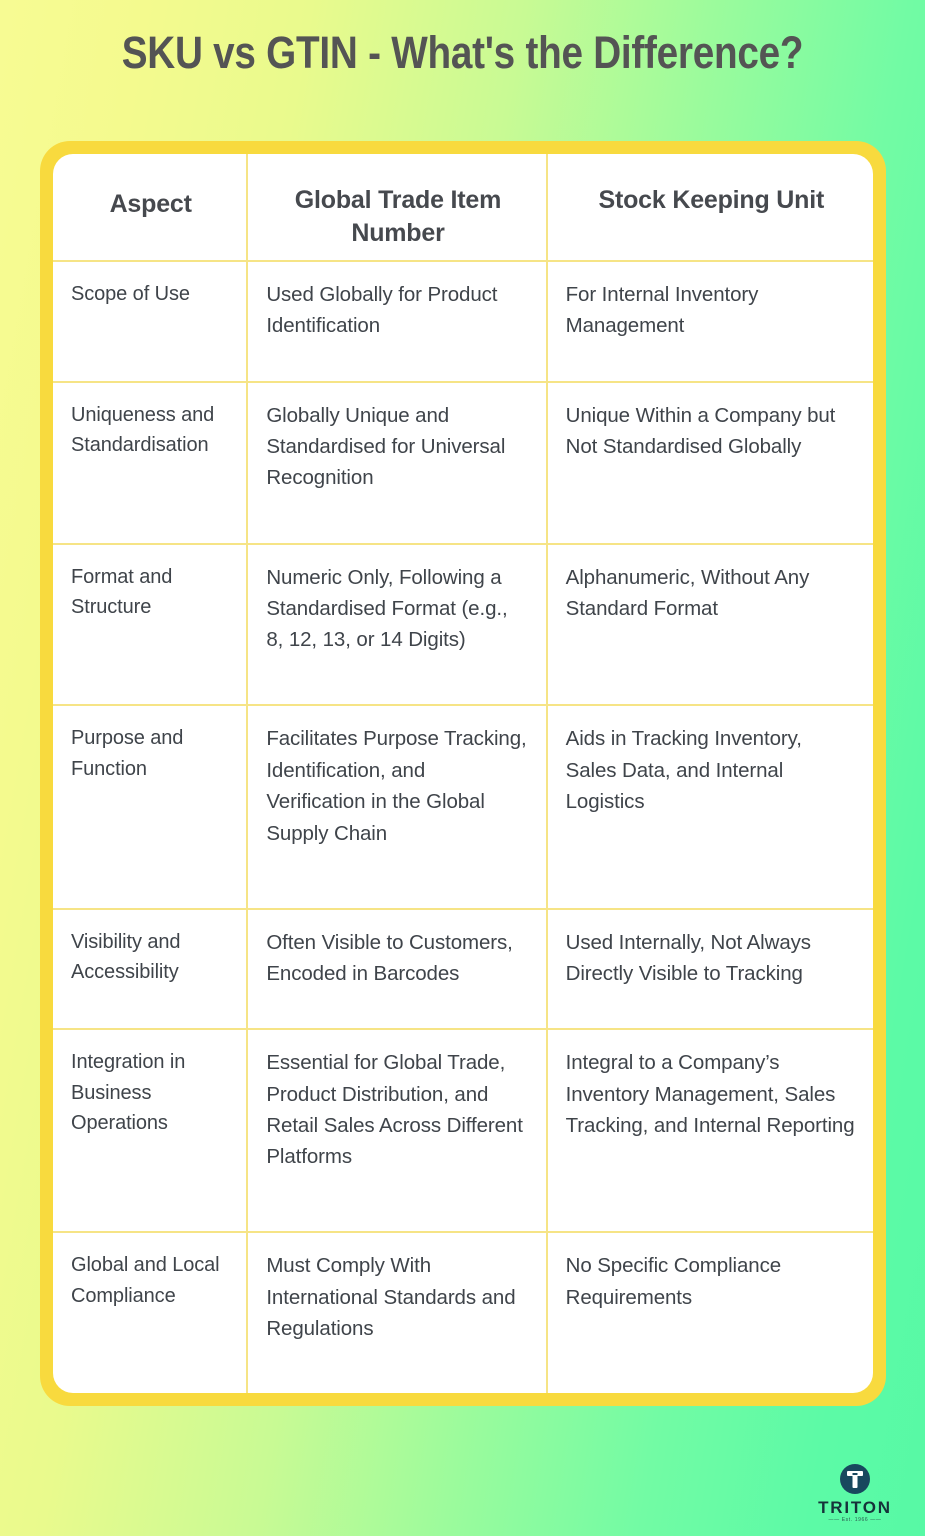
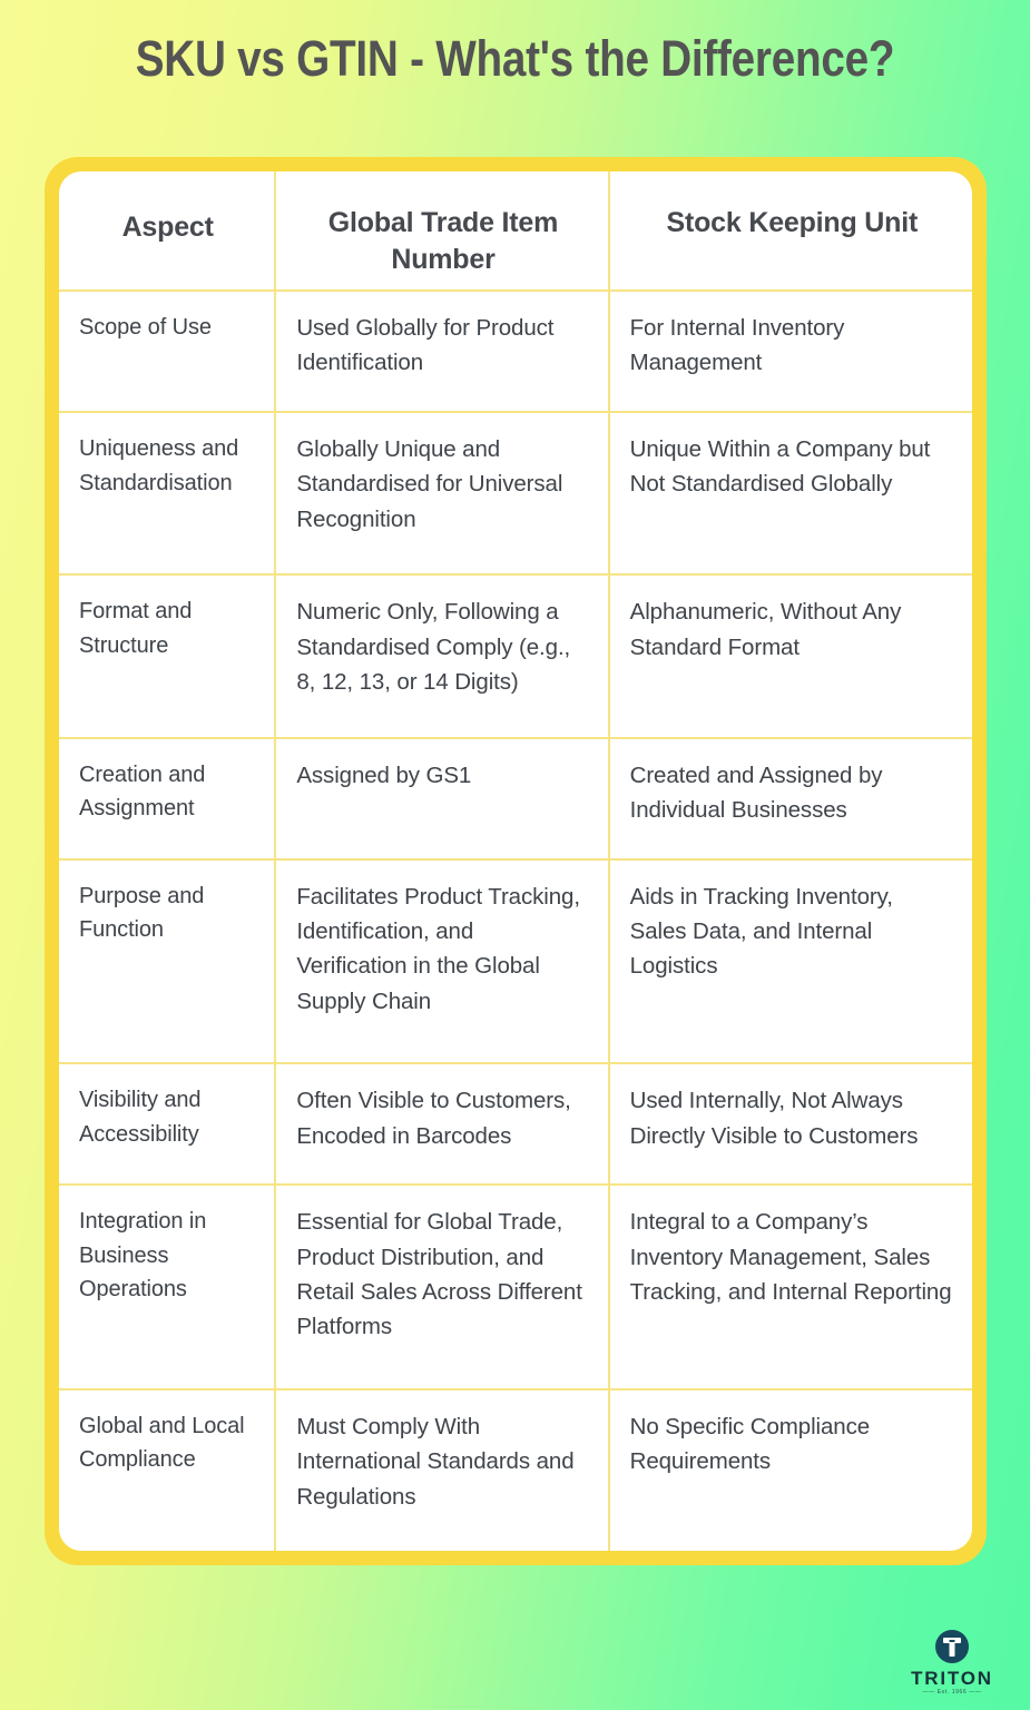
  SKU vs GTIN - What's the Difference?
  Aspect	Global Trade Item Number	Stock Keeping Unit
  Scope of Use	Used Globally for Product Identification	For Internal Inventory Management
  Uniqueness and Standardisation	Globally Unique and Standardised for Universal Recognition	Unique Within a Company but Not Standardised Globally
- Format and Structure	Numeric Only, Following a Standardised Format (e.g., 8, 12, 13, or 14 Digits)	Alphanumeric, Without Any Standard Format
+ Format and Structure	Numeric Only, Following a Standardised Comply (e.g., 8, 12, 13, or 14 Digits)	Alphanumeric, Without Any Standard Format
+ Creation and Assignment	Assigned by GS1	Created and Assigned by Individual Businesses
- Purpose and Function	Facilitates Purpose Tracking, Identification, and Verification in the Global Supply Chain	Aids in Tracking Inventory, Sales Data, and Internal Logistics
+ Purpose and Function	Facilitates Product Tracking, Identification, and Verification in the Global Supply Chain	Aids in Tracking Inventory, Sales Data, and Internal Logistics
- Visibility and Accessibility	Often Visible to Customers, Encoded in Barcodes	Used Internally, Not Always Directly Visible to Tracking
+ Visibility and Accessibility	Often Visible to Customers, Encoded in Barcodes	Used Internally, Not Always Directly Visible to Customers
  Integration in Business Operations	Essential for Global Trade, Product Distribution, and Retail Sales Across Different Platforms	Integral to a Company’s Inventory Management, Sales Tracking, and Internal Reporting
  Global and Local Compliance	Must Comply With International Standards and Regulations	No Specific Compliance Requirements
  TRITON
